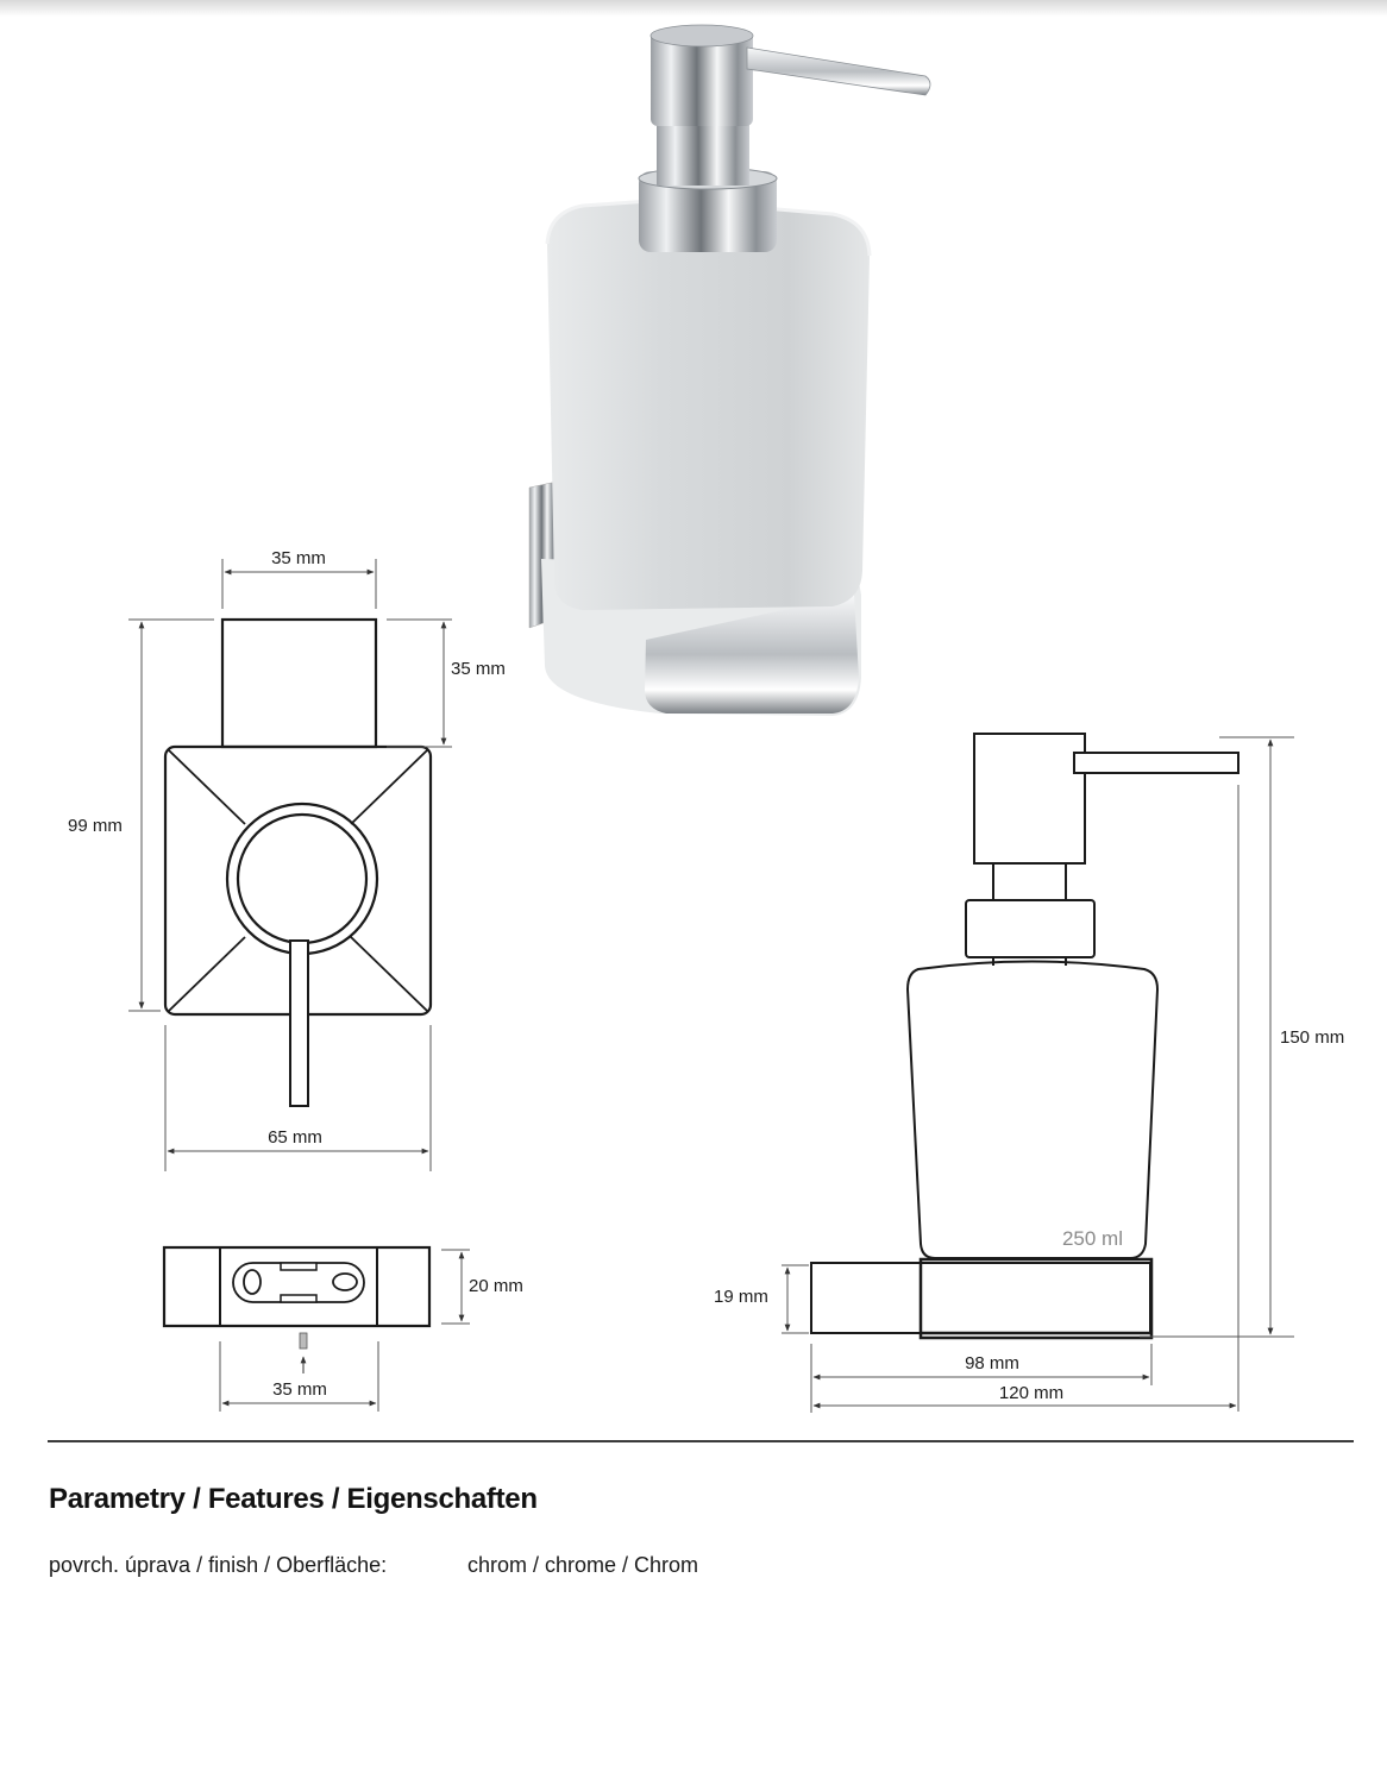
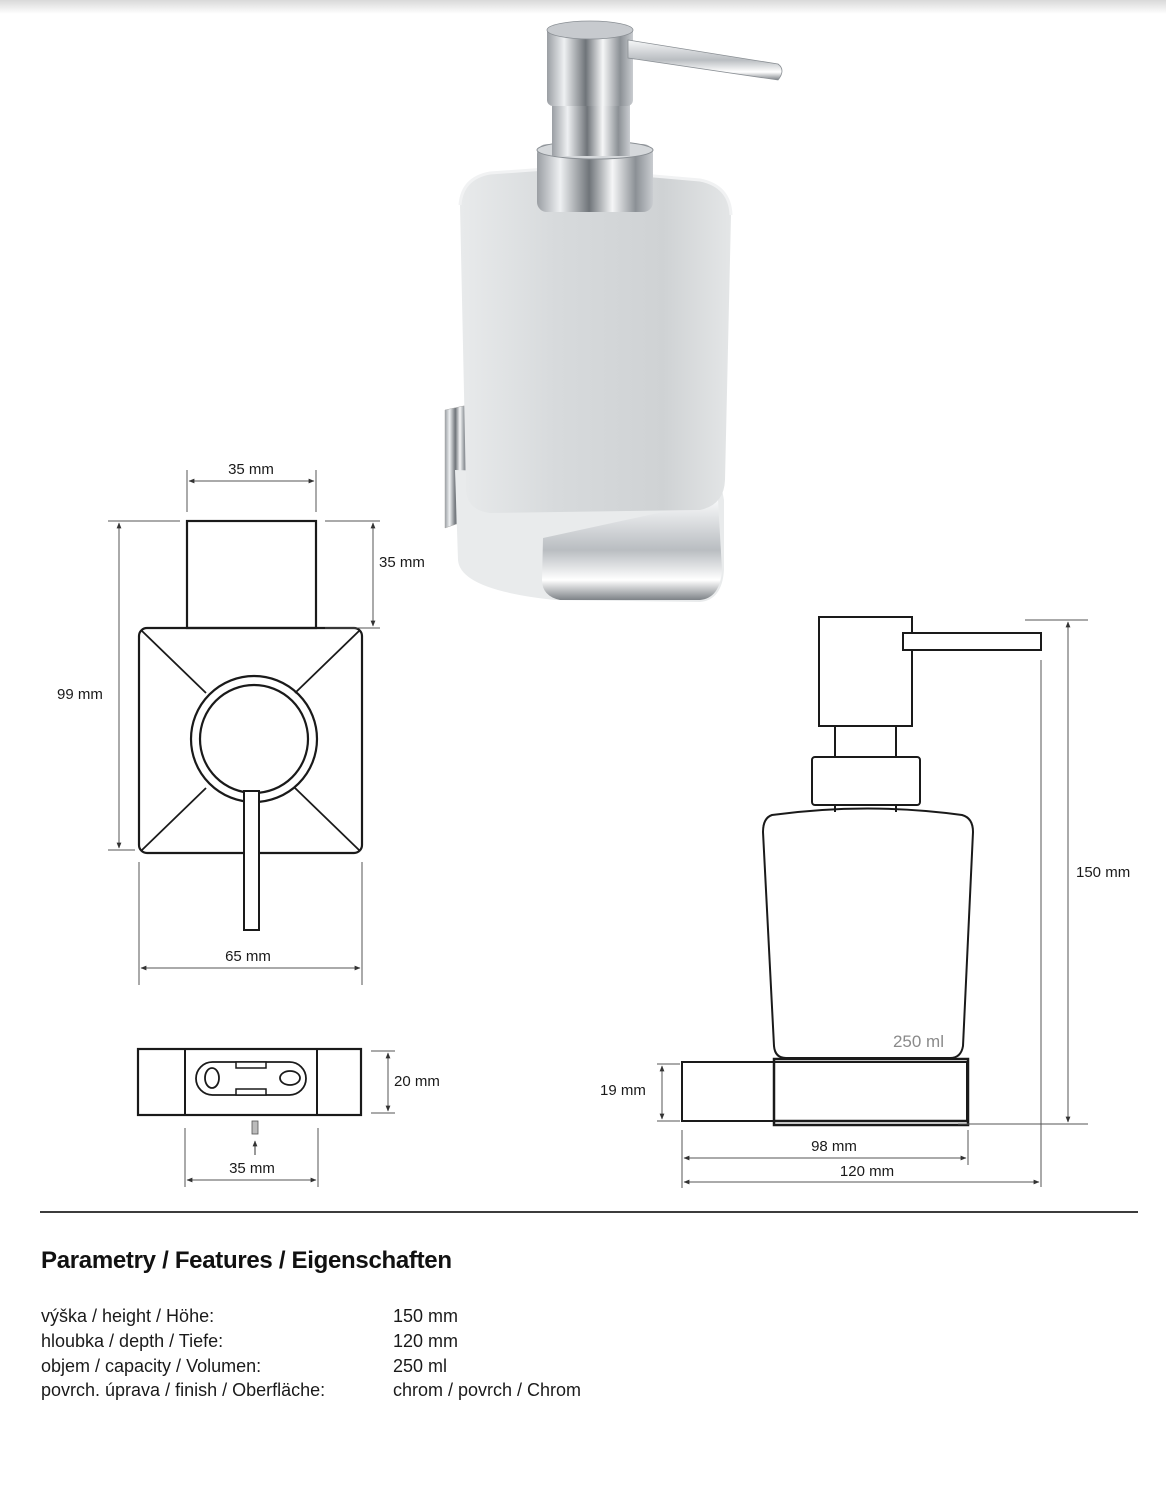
  35 mm
  35 mm
  99 mm
  65 mm
  20 mm
  35 mm
  250 ml
  150 mm
  19 mm
  98 mm
  120 mm
  Parametry / Features / Eigenschaften
+ výška / height / Höhe:	150 mm
+ hloubka / depth / Tiefe:	120 mm
+ objem / capacity / Volumen:	250 ml
- povrch. úprava / finish / Oberfläche:	chrom / chrome / Chrom
+ povrch. úprava / finish / Oberfläche:	chrom / povrch / Chrom
